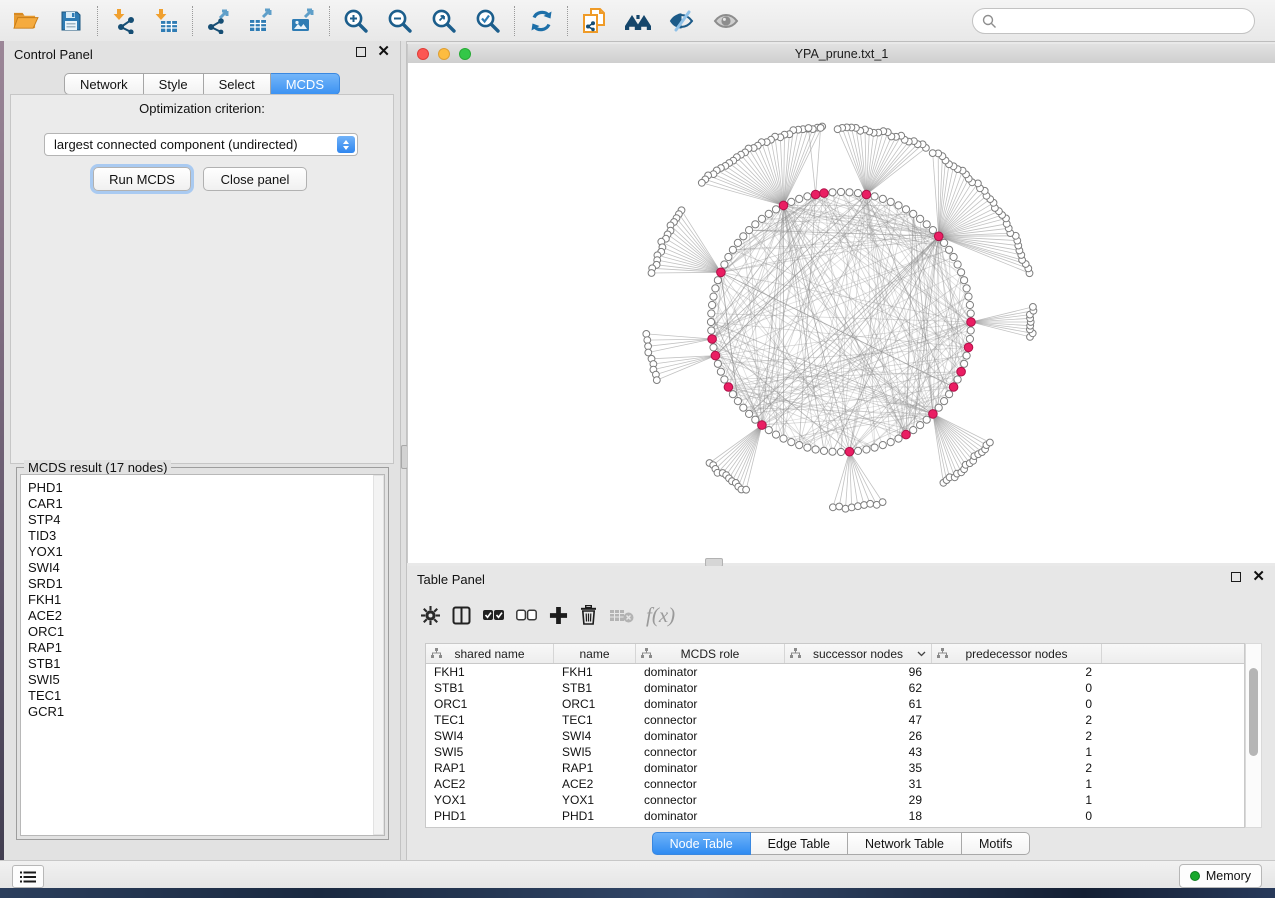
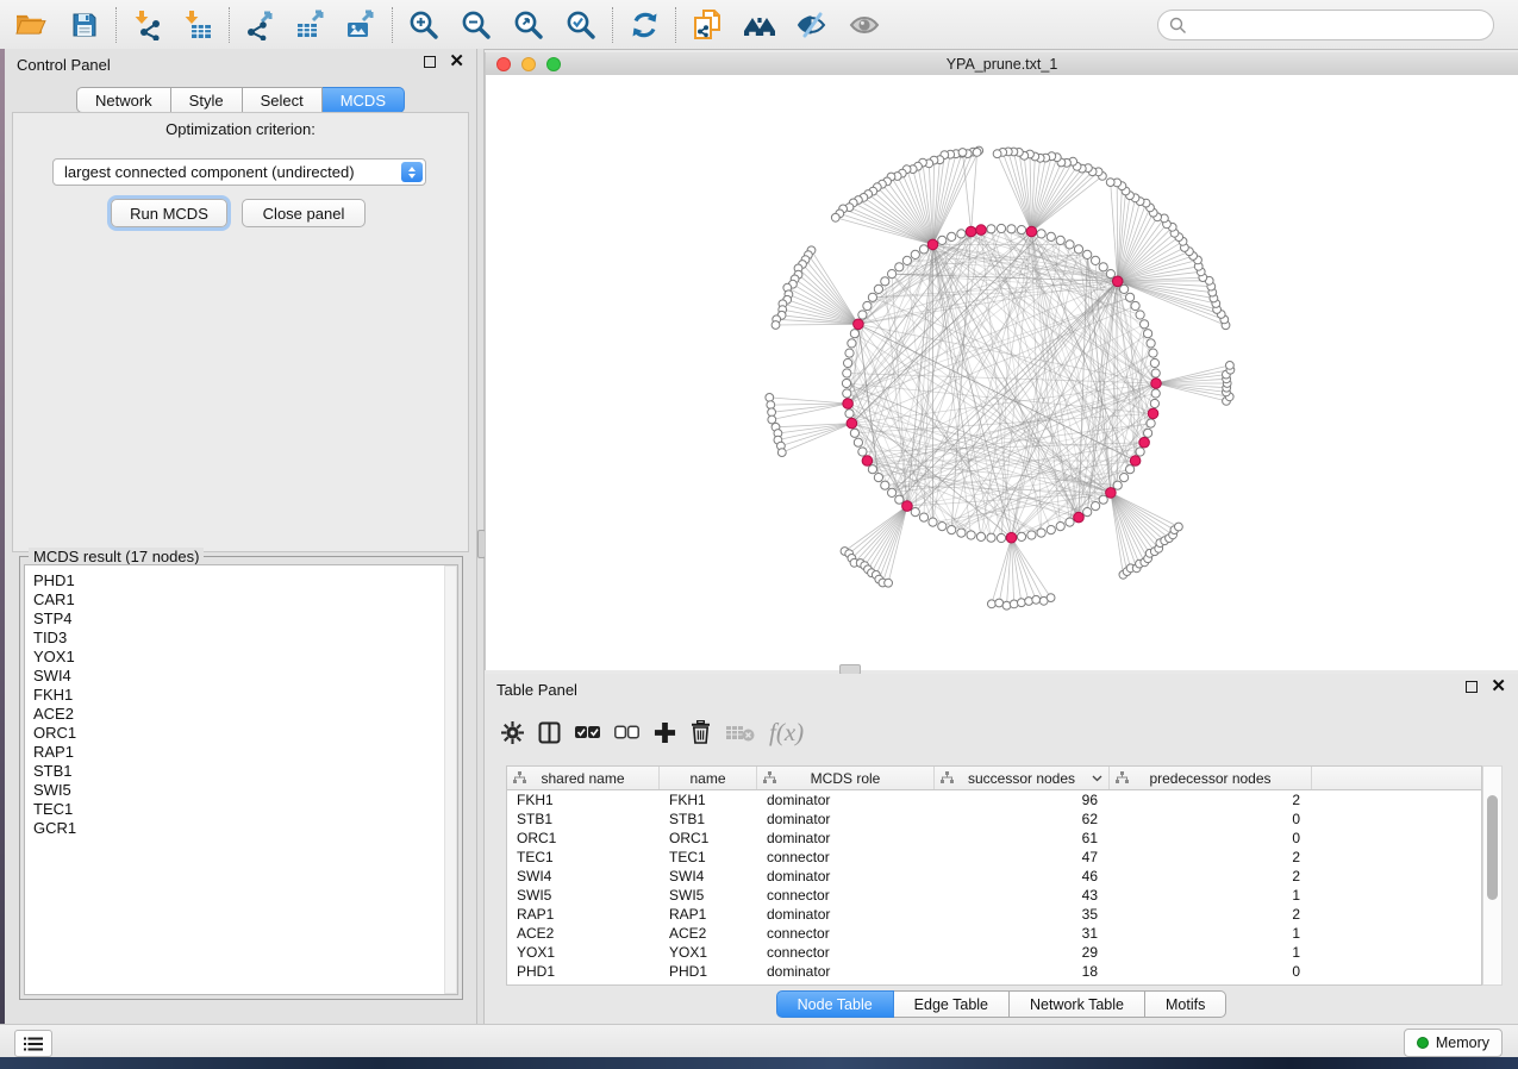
  Control Panel
  ✕
  Network
  Style
  Select
  MCDS
  Optimization criterion:
  largest connected component (undirected)
  Run MCDS
  Close panel
  MCDS result (17 nodes)
  PHD1
  CAR1
  STP4
  TID3
  YOX1
  SWI4
- SRD1
  FKH1
  ACE2
  ORC1
  RAP1
  STB1
  SWI5
  TEC1
  GCR1
  YPA_prune.txt_1
  Table Panel
  ✕
  f(x)
  shared name
  name
  MCDS role
  successor nodes
  predecessor nodes
  FKH1
  FKH1
  dominator
  96
  2
  STB1
  STB1
  dominator
  62
  0
  ORC1
  ORC1
  dominator
  61
  0
  TEC1
  TEC1
  connector
  47
  2
  SWI4
  SWI4
  dominator
- 26
+ 46
  2
  SWI5
  SWI5
  connector
  43
  1
  RAP1
  RAP1
  dominator
  35
  2
  ACE2
  ACE2
  connector
  31
  1
  YOX1
  YOX1
  connector
  29
  1
  PHD1
  PHD1
  dominator
  18
  0
  Node Table
  Edge Table
  Network Table
  Motifs
  Memory
